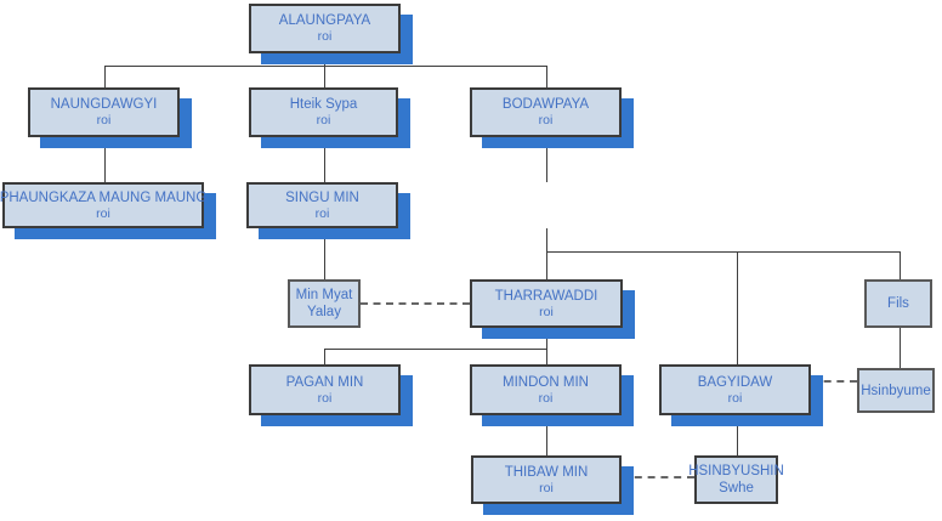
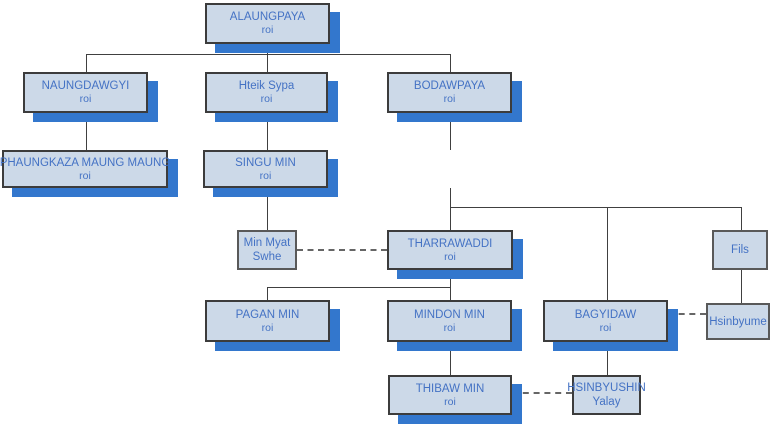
  ALAUNGPAYA
  roi
  NAUNGDAWGYI
  roi
  Hteik Sypa
  roi
  BODAWPAYA
  roi
  PHAUNGKAZA MAUNG MAUNG
  roi
  SINGU MIN
  roi
  Min Myat
- Yalay
+ Swhe
  THARRAWADDI
  roi
  Fils
  PAGAN MIN
  roi
  MINDON MIN
  roi
  BAGYIDAW
  roi
  Hsinbyume
  THIBAW MIN
  roi
  HSINBYUSHIN
- Swhe
+ Yalay
